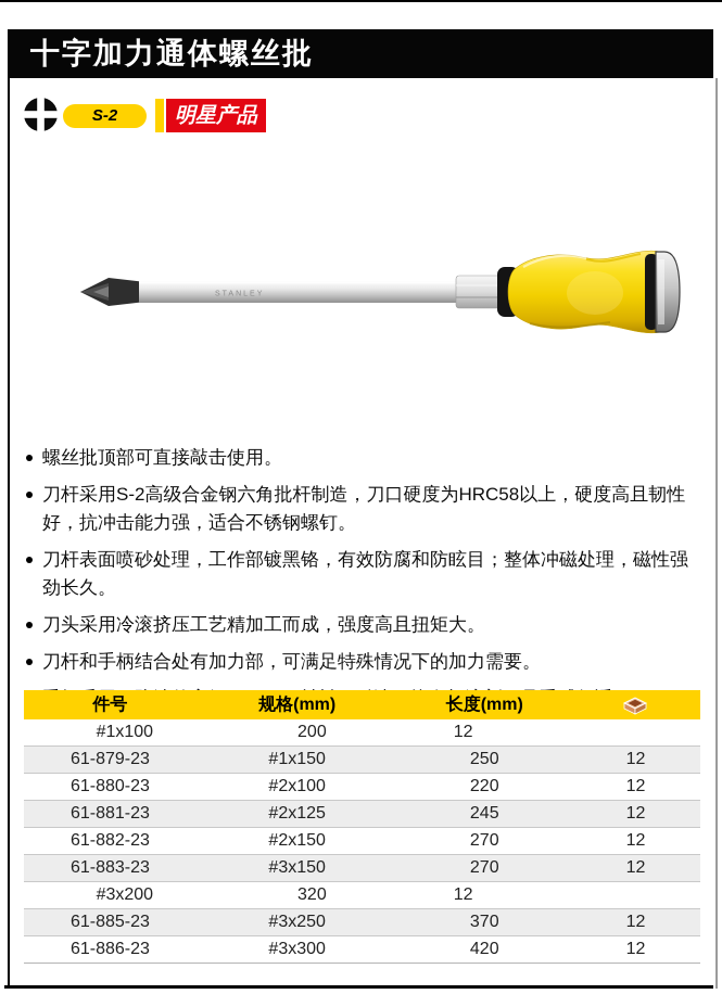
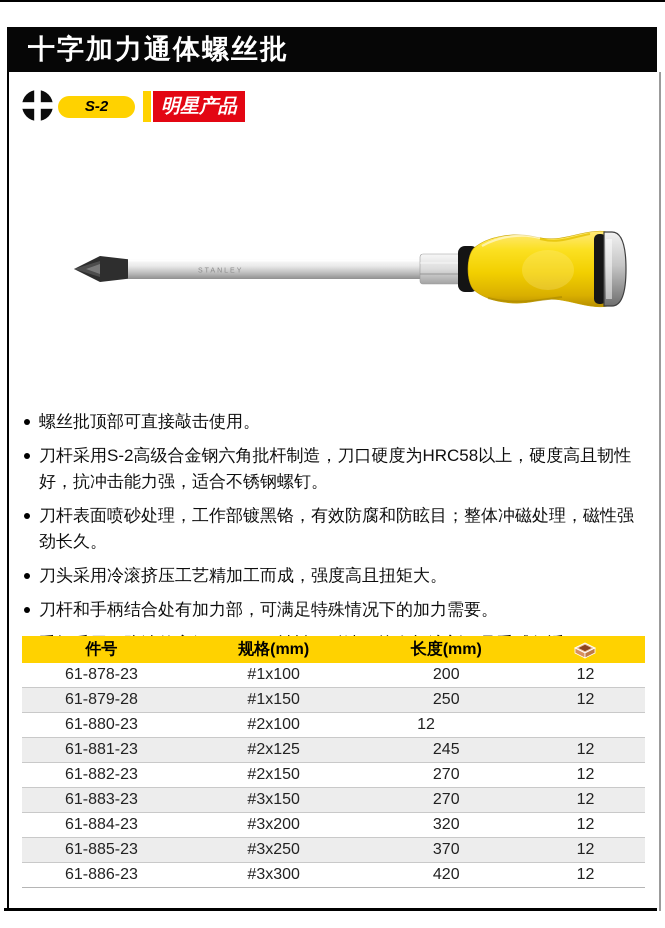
  十字加力通体螺丝批
  S-2
  明星产品
  螺丝批顶部可直接敲击使用。
  刀杆采用S-2高级合金钢六角批杆制造，刀口硬度为HRC58以上，硬度高且韧性好，抗冲击能力强，适合不锈钢螺钉。
  刀杆表面喷砂处理，工作部镀黑铬，有效防腐和防眩目；整体冲磁处理，磁性强劲长久。
  刀头采用冷滚挤压工艺精加工而成，强度高且扭矩大。
  刀杆和手柄结合处有加力部，可满足特殊情况下的加力需要。
  件号
  规格(mm)
  长度(mm)
+ 61-878-23
  #1x100
  200
  12
- 61-879-23
+ 61-879-28
  #1x150
  250
  12
  61-880-23
  #2x100
- 220
  12
  61-881-23
  #2x125
  245
  12
  61-882-23
  #2x150
  270
  12
  61-883-23
  #3x150
  270
  12
+ 61-884-23
  #3x200
  320
  12
  61-885-23
  #3x250
  370
  12
  61-886-23
  #3x300
  420
  12
